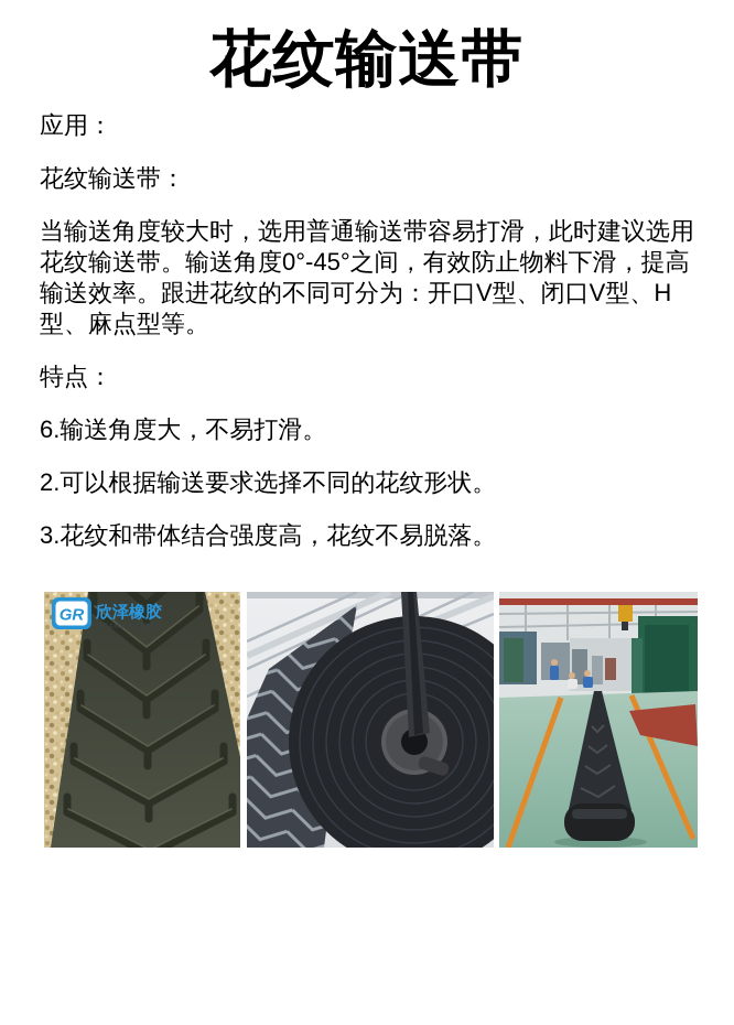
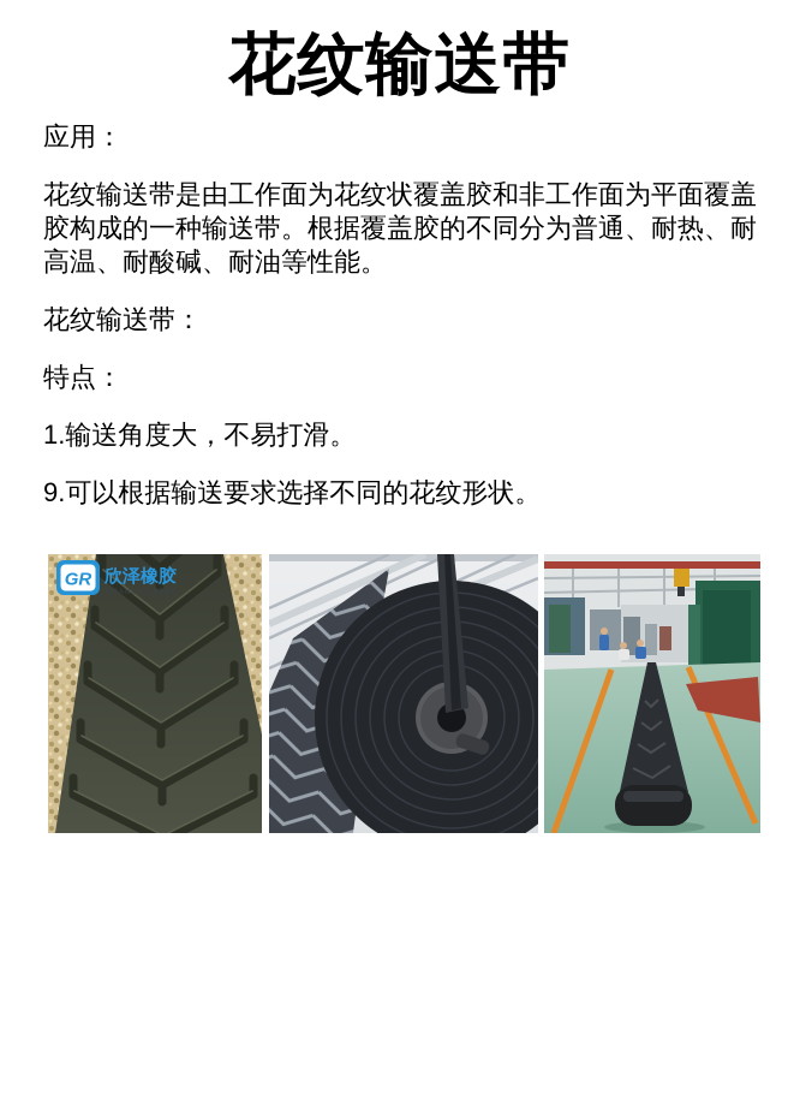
  花纹输送带
  应用：
+ 花纹输送带是由工作面为花纹状覆盖胶和非工作面为平面覆盖胶构成的一种输送带。根据覆盖胶的不同分为普通、耐热、耐高温、耐酸碱、耐油等性能。
  花纹输送带：
- 当输送角度较大时，选用普通输送带容易打滑，此时建议选用花纹输送带。输送角度0°-45°之间，有效防止物料下滑，提高输送效率。跟进花纹的不同可分为：开口V型、闭口V型、H型、麻点型等。
  特点：
- 6.输送角度大，不易打滑。
+ 1.输送角度大，不易打滑。
- 2.可以根据输送要求选择不同的花纹形状。
+ 9.可以根据输送要求选择不同的花纹形状。
- 3.花纹和带体结合强度高，花纹不易脱落。
  GR
  欣泽橡胶
